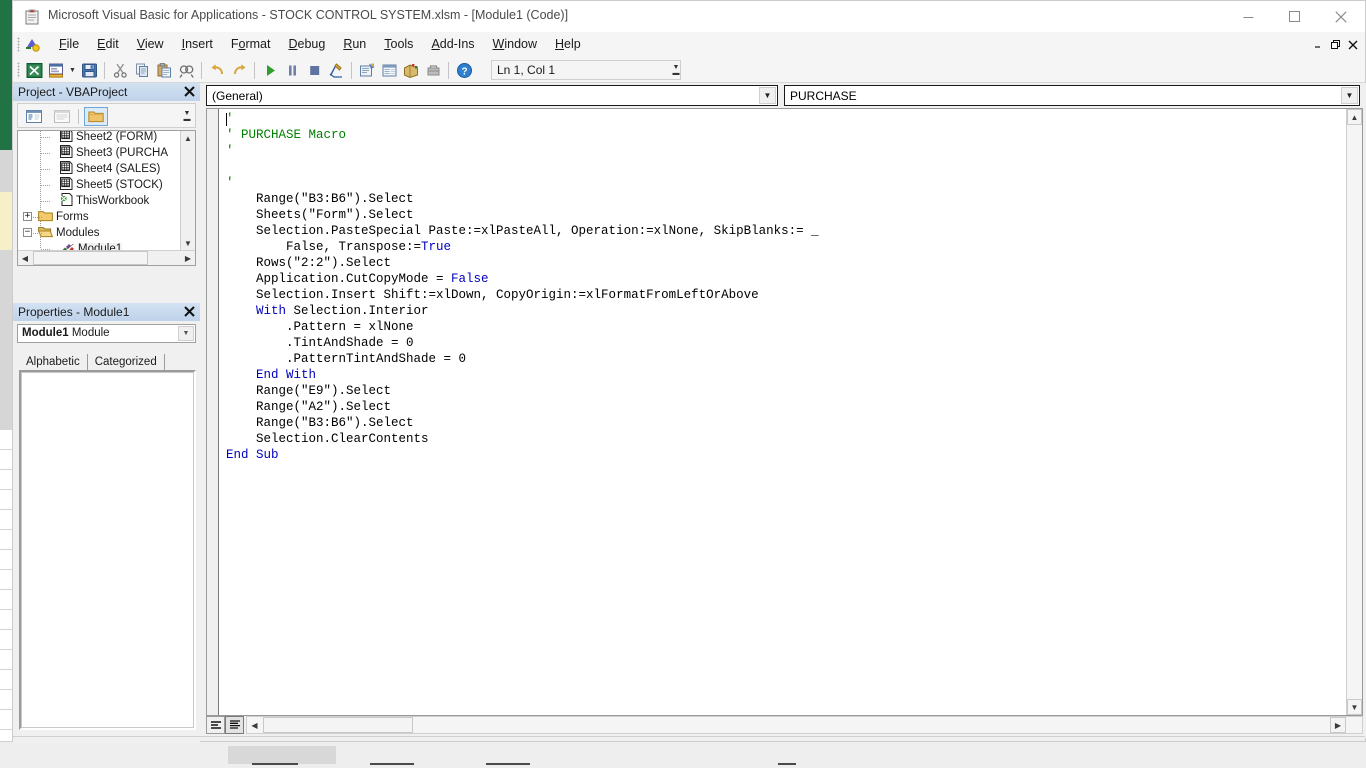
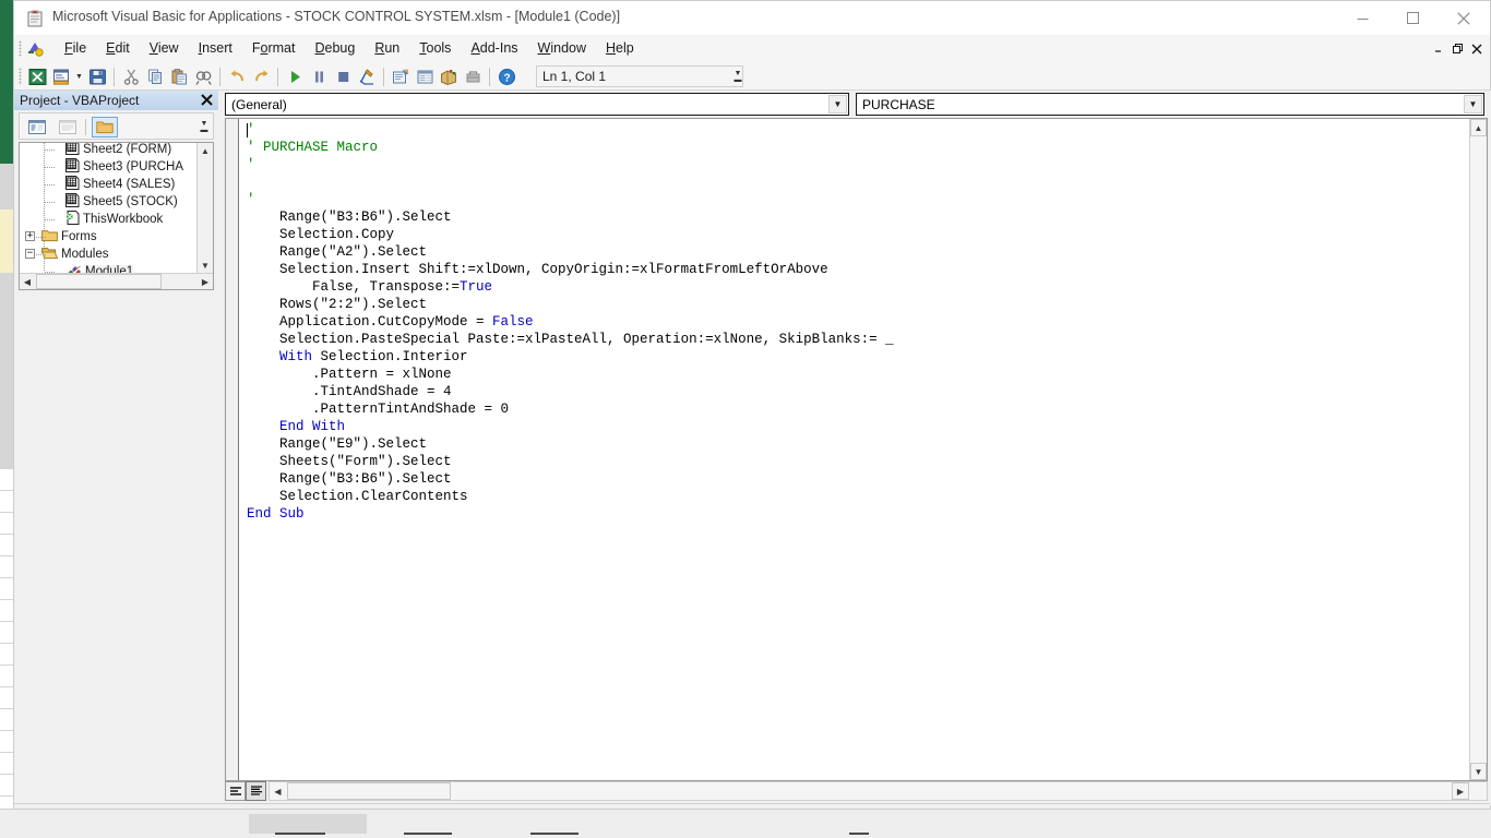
  Microsoft Visual Basic for Applications - STOCK CONTROL SYSTEM.xlsm - [Module1 (Code)]
  File
  Edit
  View
  Insert
  Format
  Debug
  Run
  Tools
  Add-Ins
  Window
  Help
  ?
  Ln 1, Col 1
  Project - VBAProject
  Sheet2 (FORM)
  Sheet3 (PURCHA
  Sheet4 (SALES)
  Sheet5 (STOCK)
  ThisWorkbook
  +
  Forms
  −
  Modules
  Module1
  ▲
  ▼
  ◀
  ▶
- Properties - Module1
- Module1 Module
- Alphabetic
- Categorized
  (General)
  ▼
  PURCHASE
  ▼
  '
  ' PURCHASE Macro
  '
  '
  Range("B3:B6").Select
+ Selection.Copy
- Sheets("Form").Select
+ Range("A2").Select
- Selection.PasteSpecial Paste:=xlPasteAll, Operation:=xlNone, SkipBlanks:= _
+ Selection.Insert Shift:=xlDown, CopyOrigin:=xlFormatFromLeftOrAbove
  False, Transpose:=True
  Rows("2:2").Select
  Application.CutCopyMode = False
- Selection.Insert Shift:=xlDown, CopyOrigin:=xlFormatFromLeftOrAbove
+ Selection.PasteSpecial Paste:=xlPasteAll, Operation:=xlNone, SkipBlanks:= _
  With Selection.Interior
  .Pattern = xlNone
- .TintAndShade = 0
+ .TintAndShade = 4
  .PatternTintAndShade = 0
  End With
  Range("E9").Select
- Range("A2").Select
+ Sheets("Form").Select
  Range("B3:B6").Select
  Selection.ClearContents
  End Sub
  ▲
  ▼
  ◀
  ▶
